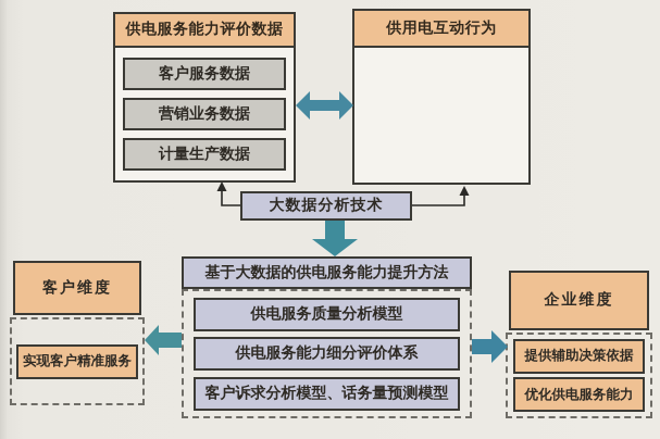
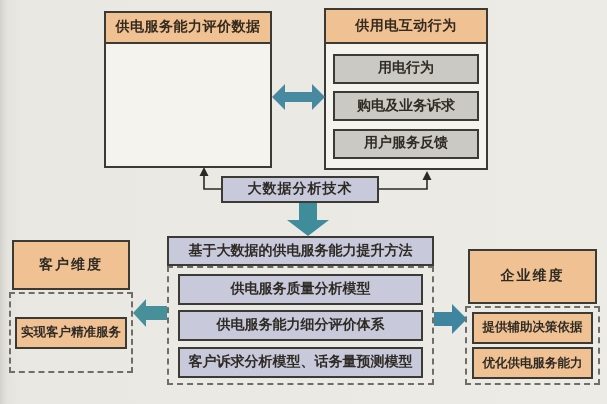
  供电服务能力评价数据
- 客户服务数据
- 营销业务数据
- 计量生产数据
  供用电互动行为
+ 用电行为
+ 购电及业务诉求
+ 用户服务反馈
  大数据分析技术
  基于大数据的供电服务能力提升方法
  供电服务质量分析模型
  供电服务能力细分评价体系
  客户诉求分析模型、话务量预测模型
  客户维度
  实现客户精准服务
  企业维度
  提供辅助决策依据
  优化供电服务能力
